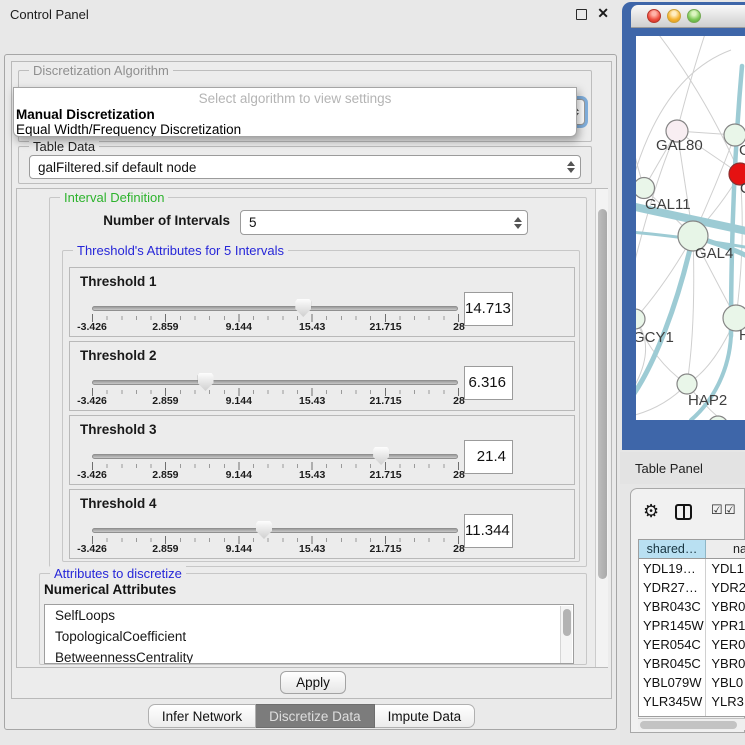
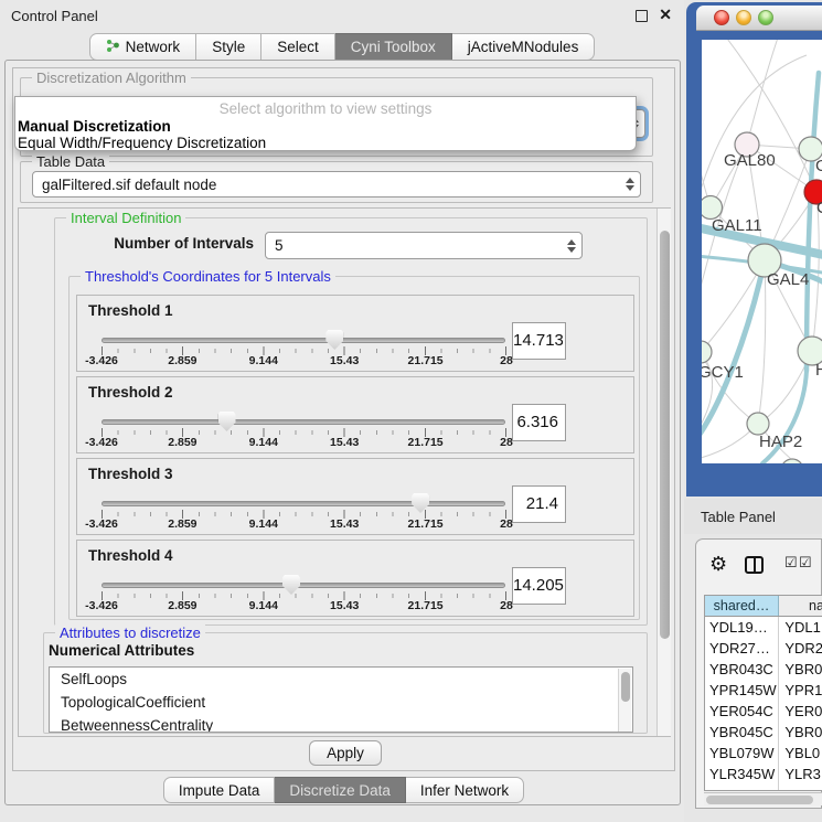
  Control Panel
  ✕
+ Network
+ Style
+ Select
+ Cyni Toolbox
+ jActiveMNodules
  Discretization Algorithm
  Table Data
  galFiltered.sif default node
  Interval Definition
  Number of Intervals
  5
- Threshold's Attributes for 5 Intervals
+ Threshold's Coordinates for 5 Intervals
  Threshold 1
  -3.426
  2.859
  9.144
  15.43
  21.715
  28
  14.713
  Threshold 2
  -3.426
  2.859
  9.144
  15.43
  21.715
  28
  6.316
  Threshold 3
  -3.426
  2.859
  9.144
  15.43
  21.715
  28
  21.4
  Threshold 4
  -3.426
  2.859
  9.144
  15.43
  21.715
  28
- 11.344
+ 14.205
  Attributes to discretize
  Numerical Attributes
  SelfLoops
  TopologicalCoefficient
  BetweennessCentrality
  Apply
- Infer Network
+ Impute Data
  Discretize Data
- Impute Data
+ Infer Network
  Select algorithm to view settings
  Manual Discretization
  Equal Width/Frequency Discretization
  GAL80
  GAL11
  GAL4
  GCY1
  H
  HAP2
  Table Panel
  ⚙
  ☑
  ☑
  shared…
  na
  YDL19…
  YDL1
  YDR27…
  YDR2
  YBR043C
  YBR0
  YPR145W
  YPR1
  YER054C
  YER0
  YBR045C
  YBR0
  YBL079W
  YBL0
  YLR345W
  YLR3
